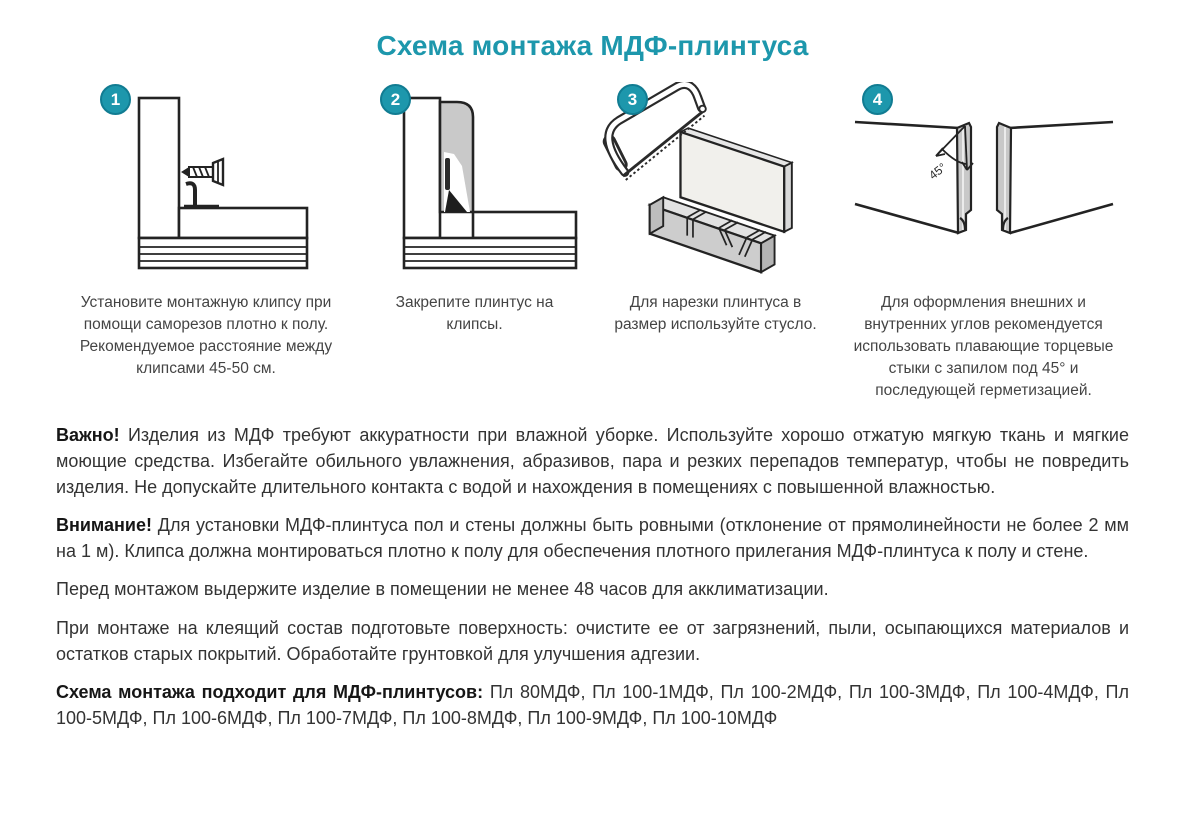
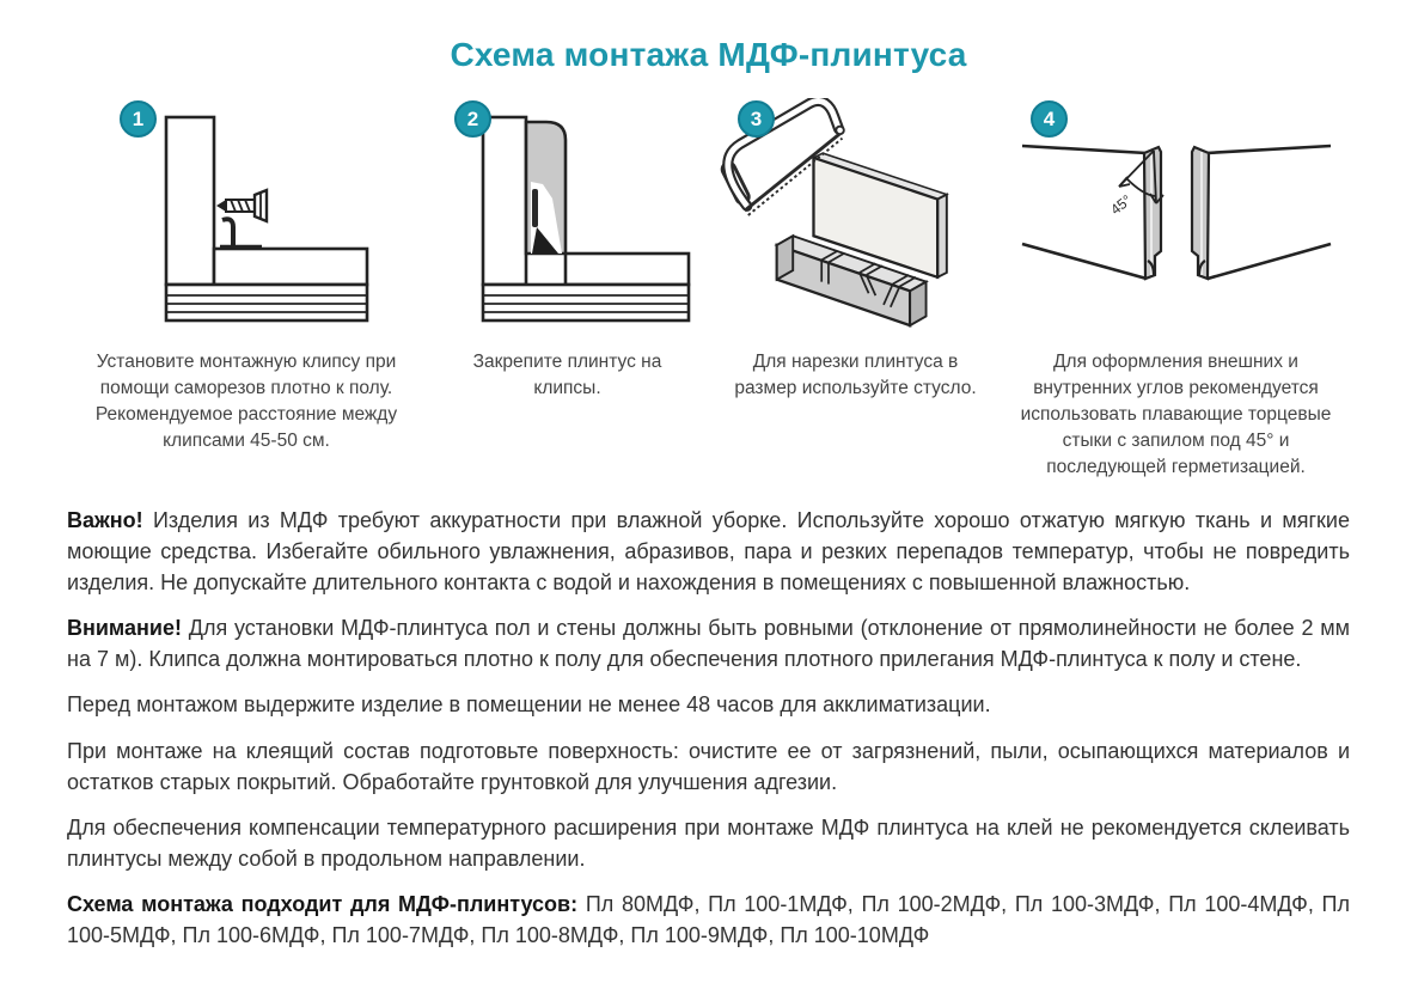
  Схема монтажа МДФ-плинтуса
  1
  Установите монтажную клипсу при помощи саморезов плотно к полу. Рекомендуемое расстояние между клипсами 45-50 см.
  2
  Закрепите плинтус на клипсы.
  3
  Для нарезки плинтуса в размер используйте стусло.
  4
  Для оформления внешних и внутренних углов рекомендуется использовать плавающие торцевые стыки с запилом под 45° и последующей герметизацией.
  Важно! Изделия из МДФ требуют аккуратности при влажной уборке. Используйте хорошо отжатую мягкую ткань и мягкие моющие средства. Избегайте обильного увлажнения, абразивов, пара и резких перепадов температур, чтобы не повредить изделия. Не допускайте длительного контакта с водой и нахождения в помещениях с повышенной влажностью.
- Внимание! Для установки МДФ-плинтуса пол и стены должны быть ровными (отклонение от прямолинейности не более 2 мм на 1 м). Клипса должна монтироваться плотно к полу для обеспечения плотного прилегания МДФ-плинтуса к полу и стене.
+ Внимание! Для установки МДФ-плинтуса пол и стены должны быть ровными (отклонение от прямолинейности не более 2 мм на 7 м). Клипса должна монтироваться плотно к полу для обеспечения плотного прилегания МДФ-плинтуса к полу и стене.
  Перед монтажом выдержите изделие в помещении не менее 48 часов для акклиматизации.
  При монтаже на клеящий состав подготовьте поверхность: очистите ее от загрязнений, пыли, осыпающихся материалов и остатков старых покрытий. Обработайте грунтовкой для улучшения адгезии.
+ Для обеспечения компенсации температурного расширения при монтаже МДФ плинтуса на клей не рекомендуется склеивать плинтусы между собой в продольном направлении.
  Схема монтажа подходит для МДФ-плинтусов: Пл 80МДФ, Пл 100-1МДФ, Пл 100-2МДФ, Пл 100-3МДФ, Пл 100-4МДФ, Пл 100-5МДФ, Пл 100-6МДФ, Пл 100-7МДФ, Пл 100-8МДФ, Пл 100-9МДФ, Пл 100-10МДФ
